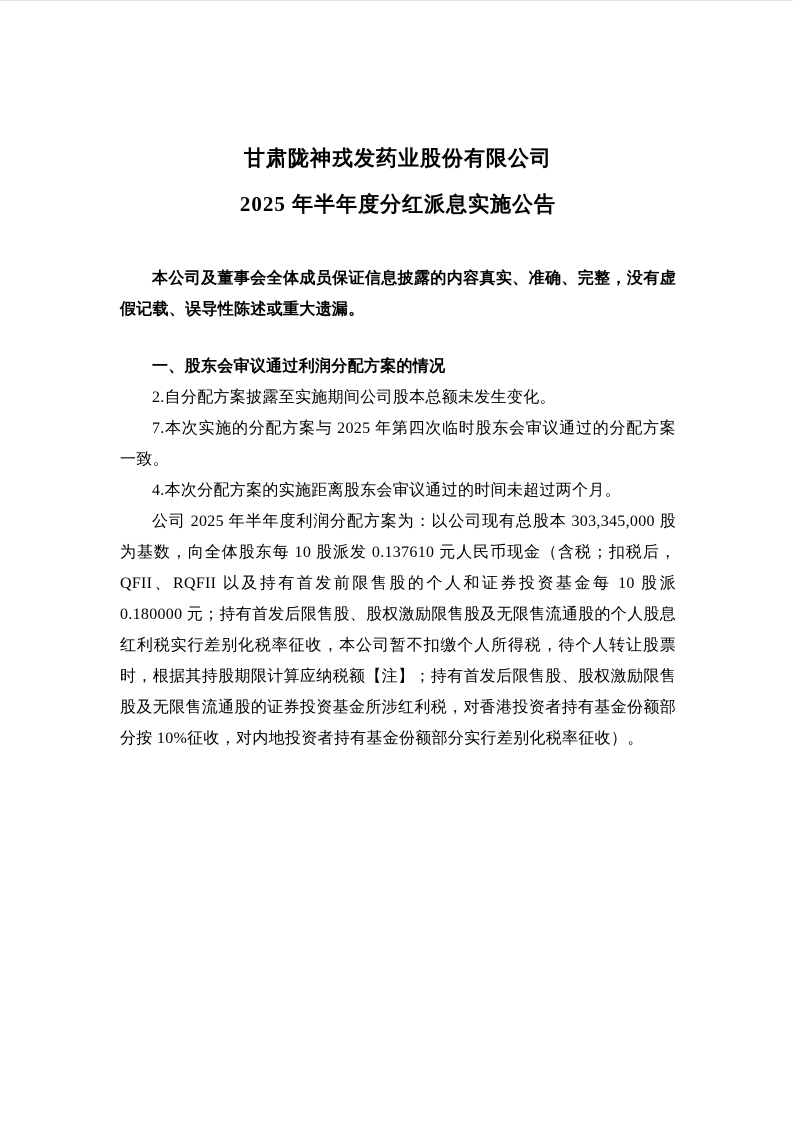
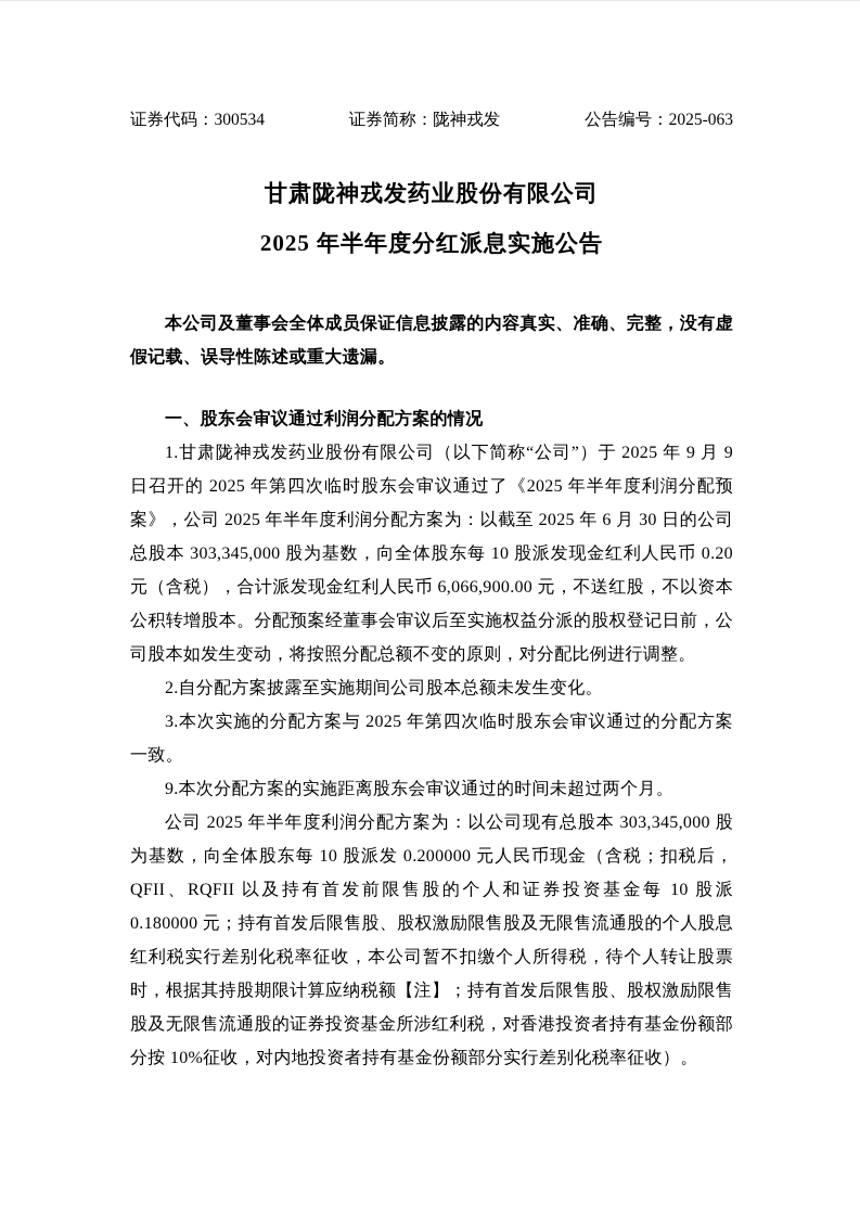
+ 证券代码：300534
+ 证券简称：陇神戎发
+ 公告编号：2025-063
  甘肃陇神戎发药业股份有限公司
  2025 年半年度分红派息实施公告
  本公司及董事会全体成员保证信息披露的内容真实、准确、完整，没有虚假记载、误导性陈述或重大遗漏。
  一、股东会审议通过利润分配方案的情况
+ 1.甘肃陇神戎发药业股份有限公司（以下简称“公司”）于 2025 年 9 月 9 日召开的 2025 年第四次临时股东会审议通过了《2025 年半年度利润分配预案》，公司 2025 年半年度利润分配方案为：以截至 2025 年 6 月 30 日的公司总股本 303,345,000 股为基数，向全体股东每 10 股派发现金红利人民币 0.20 元（含税），合计派发现金红利人民币 6,066,900.00 元，不送红股，不以资本公积转增股本。分配预案经董事会审议后至实施权益分派的股权登记日前，公司股本如发生变动，将按照分配总额不变的原则，对分配比例进行调整。
  2.自分配方案披露至实施期间公司股本总额未发生变化。
- 7.本次实施的分配方案与 2025 年第四次临时股东会审议通过的分配方案一致。
+ 3.本次实施的分配方案与 2025 年第四次临时股东会审议通过的分配方案一致。
- 4.本次分配方案的实施距离股东会审议通过的时间未超过两个月。
+ 9.本次分配方案的实施距离股东会审议通过的时间未超过两个月。
- 公司 2025 年半年度利润分配方案为：以公司现有总股本 303,345,000 股为基数，向全体股东每 10 股派发 0.137610 元人民币现金（含税；扣税后，QFII、RQFII 以及持有首发前限售股的个人和证券投资基金每 10 股派 0.180000 元；持有首发后限售股、股权激励限售股及无限售流通股的个人股息红利税实行差别化税率征收，本公司暂不扣缴个人所得税，待个人转让股票时，根据其持股期限计算应纳税额【注】；持有首发后限售股、股权激励限售股及无限售流通股的证券投资基金所涉红利税，对香港投资者持有基金份额部分按 10%征收，对内地投资者持有基金份额部分实行差别化税率征收）。
+ 公司 2025 年半年度利润分配方案为：以公司现有总股本 303,345,000 股为基数，向全体股东每 10 股派发 0.200000 元人民币现金（含税；扣税后，QFII、RQFII 以及持有首发前限售股的个人和证券投资基金每 10 股派 0.180000 元；持有首发后限售股、股权激励限售股及无限售流通股的个人股息红利税实行差别化税率征收，本公司暂不扣缴个人所得税，待个人转让股票时，根据其持股期限计算应纳税额【注】；持有首发后限售股、股权激励限售股及无限售流通股的证券投资基金所涉红利税，对香港投资者持有基金份额部分按 10%征收，对内地投资者持有基金份额部分实行差别化税率征收）。
